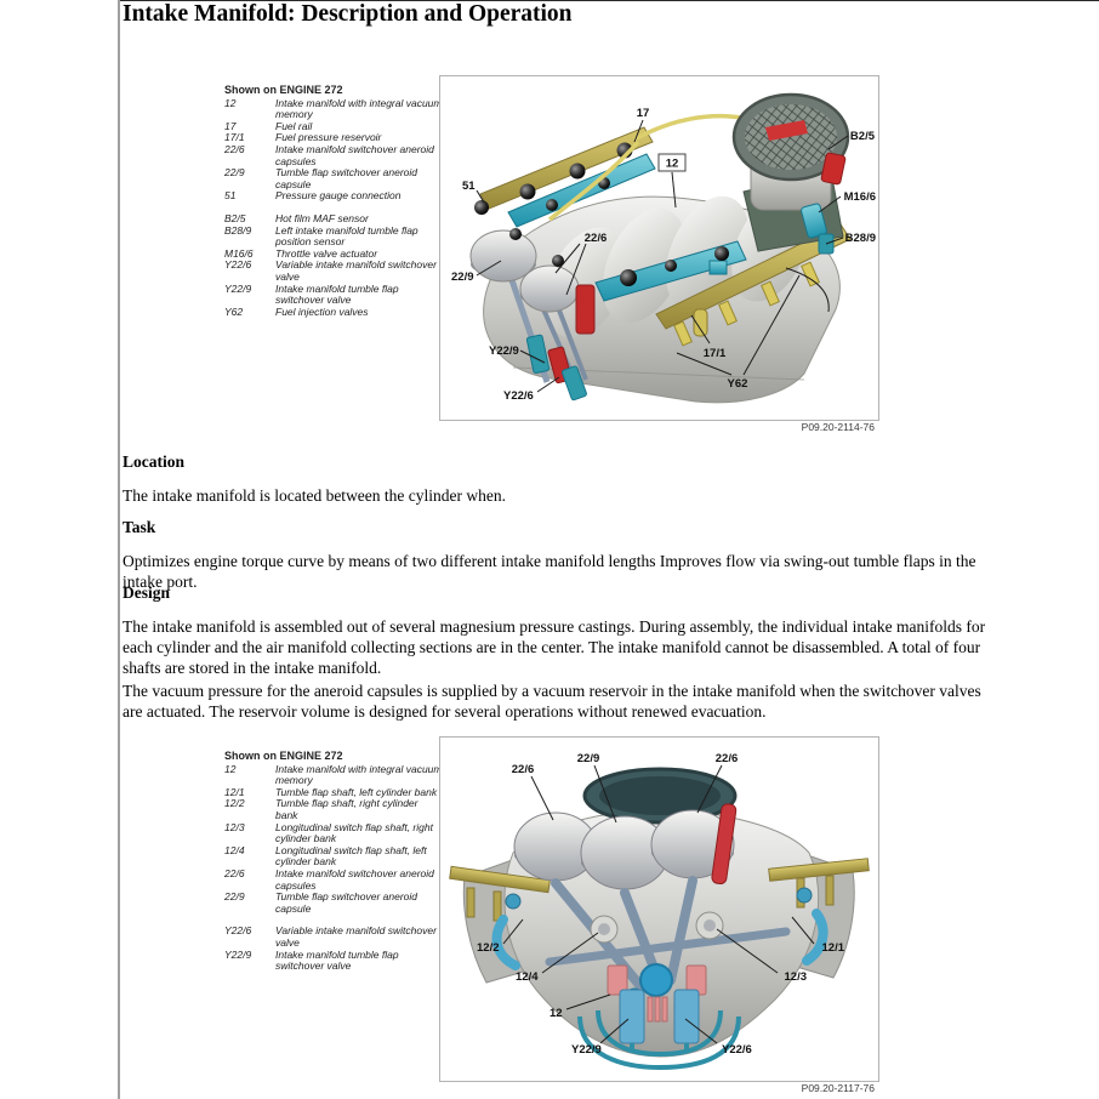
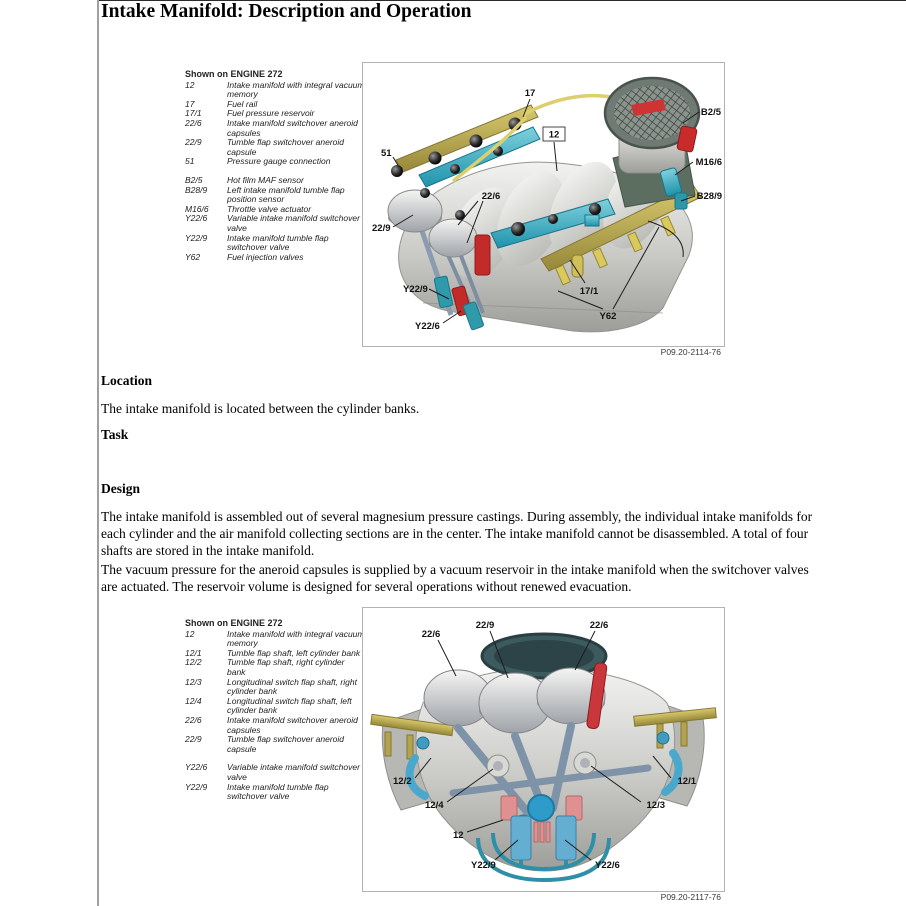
  Intake Manifold: Description and Operation
  Shown on ENGINE 272
  12
  Intake manifold with integral vacuum memory
  17
  Fuel rail
  17/1
  Fuel pressure reservoir
  22/6
  Intake manifold switchover aneroid capsules
  22/9
  Tumble flap switchover aneroid capsule
  51
  Pressure gauge connection
  B2/5
  Hot film MAF sensor
  B28/9
  Left intake manifold tumble flap position sensor
  M16/6
  Throttle valve actuator
  Y22/6
  Variable intake manifold switchover valve
  Y22/9
  Intake manifold tumble flap switchover valve
  Y62
  Fuel injection valves
  17
  12
  51
  B2/5
  M16/6
  B28/9
  22/6
  22/9
  Y22/9
  Y22/6
  17/1
  Y62
  P09.20-2114-76
  Location
- The intake manifold is located between the cylinder when.
+ The intake manifold is located between the cylinder banks.
  Task
- Optimizes engine torque curve by means of two different intake manifold lengths Improves flow via swing-out tumble flaps in the intake port.
  Design
  The intake manifold is assembled out of several magnesium pressure castings. During assembly, the individual intake manifolds for each cylinder and the air manifold collecting sections are in the center. The intake manifold cannot be disassembled. A total of four shafts are stored in the intake manifold.
  The vacuum pressure for the aneroid capsules is supplied by a vacuum reservoir in the intake manifold when the switchover valves are actuated. The reservoir volume is designed for several operations without renewed evacuation.
  Shown on ENGINE 272
  12
  Intake manifold with integral vacuum memory
  12/1
  Tumble flap shaft, left cylinder bank
  12/2
  Tumble flap shaft, right cylinder bank
  12/3
  Longitudinal switch flap shaft, right cylinder bank
  12/4
  Longitudinal switch flap shaft, left cylinder bank
  22/6
  Intake manifold switchover aneroid capsules
  22/9
  Tumble flap switchover aneroid capsule
  Y22/6
  Variable intake manifold switchover valve
  Y22/9
  Intake manifold tumble flap switchover valve
  22/6
  22/9
  22/6
  12/2
  12/1
  12/4
  12/3
  12
  Y22/9
  Y22/6
  P09.20-2117-76
